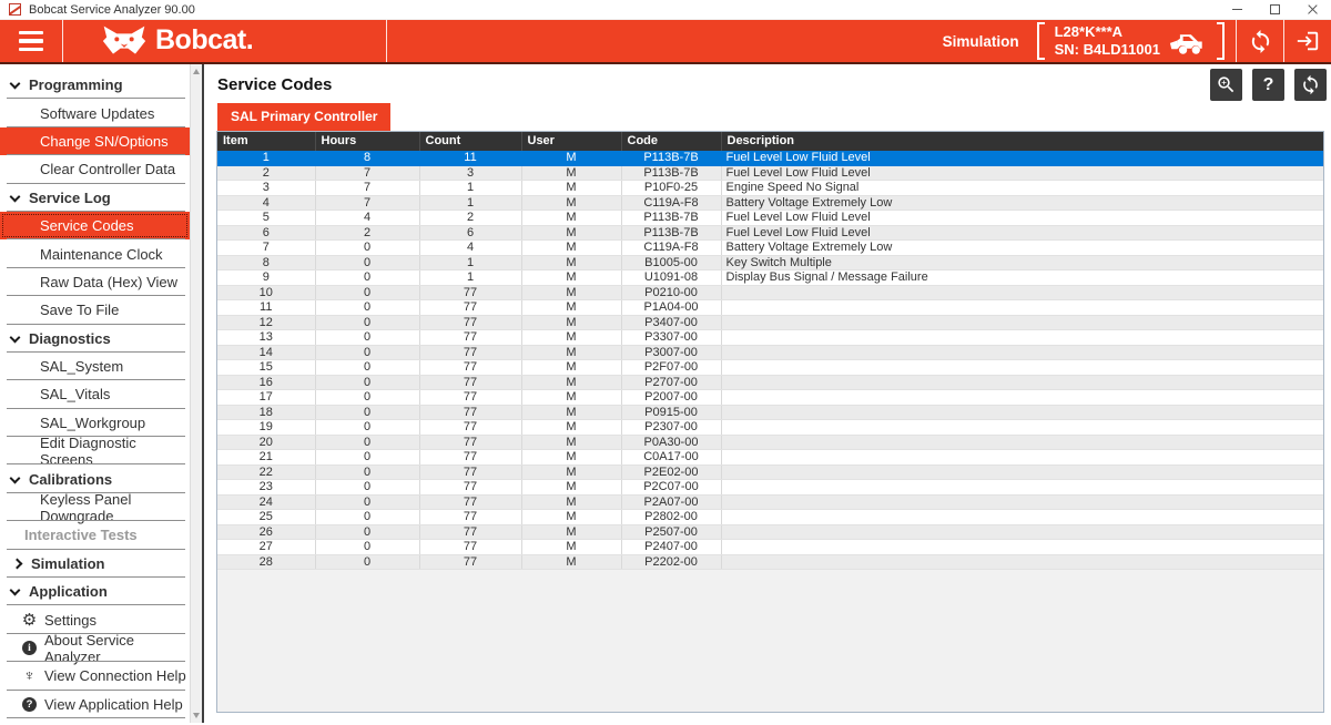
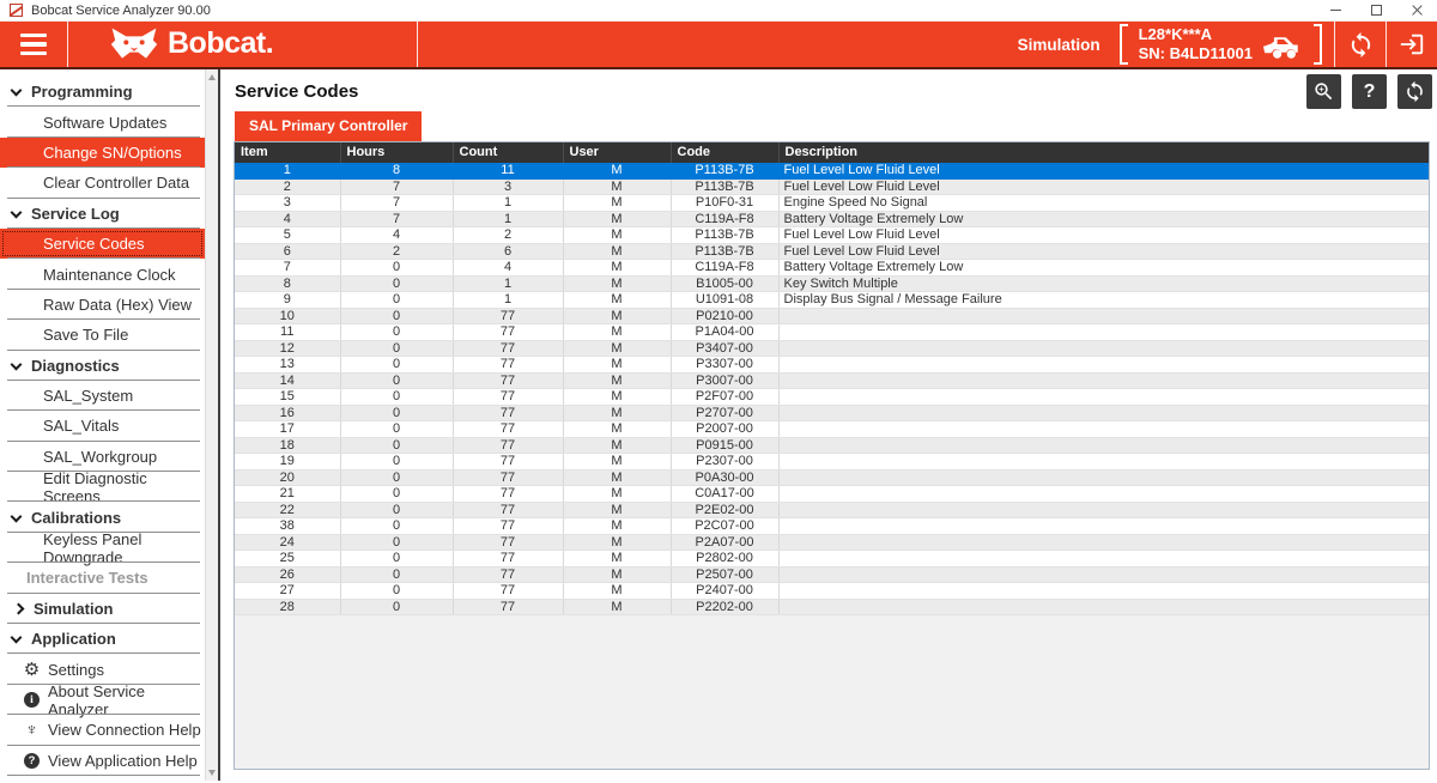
  Bobcat Service Analyzer 90.00
  Bobcat.
  Simulation
  L28*K***A
  SN: B4LD11001
  Programming
  Software Updates
  Change SN/Options
  Clear Controller Data
  Service Log
  Service Codes
  Maintenance Clock
  Raw Data (Hex) View
  Save To File
  Diagnostics
  SAL_System
  SAL_Vitals
  SAL_Workgroup
  Edit Diagnostic Screens
  Calibrations
  Keyless Panel Downgrade
  Interactive Tests
  Simulation
  Application
  Settings
  About Service Analyzer
  View Connection Help
  View Application Help
  Service Codes
  ?
  SAL Primary Controller
  Item	Hours	Count	User	Code	Description
  1	8	11	M	P113B-7B	Fuel Level Low Fluid Level
  2	7	3	M	P113B-7B	Fuel Level Low Fluid Level
- 3	7	1	M	P10F0-25	Engine Speed No Signal
+ 3	7	1	M	P10F0-31	Engine Speed No Signal
  4	7	1	M	C119A-F8	Battery Voltage Extremely Low
  5	4	2	M	P113B-7B	Fuel Level Low Fluid Level
  6	2	6	M	P113B-7B	Fuel Level Low Fluid Level
  7	0	4	M	C119A-F8	Battery Voltage Extremely Low
  8	0	1	M	B1005-00	Key Switch Multiple
  9	0	1	M	U1091-08	Display Bus Signal / Message Failure
  10	0	77	M	P0210-00
  11	0	77	M	P1A04-00
  12	0	77	M	P3407-00
  13	0	77	M	P3307-00
  14	0	77	M	P3007-00
  15	0	77	M	P2F07-00
  16	0	77	M	P2707-00
  17	0	77	M	P2007-00
  18	0	77	M	P0915-00
  19	0	77	M	P2307-00
  20	0	77	M	P0A30-00
  21	0	77	M	C0A17-00
  22	0	77	M	P2E02-00
- 23	0	77	M	P2C07-00
+ 38	0	77	M	P2C07-00
  24	0	77	M	P2A07-00
  25	0	77	M	P2802-00
  26	0	77	M	P2507-00
  27	0	77	M	P2407-00
  28	0	77	M	P2202-00
